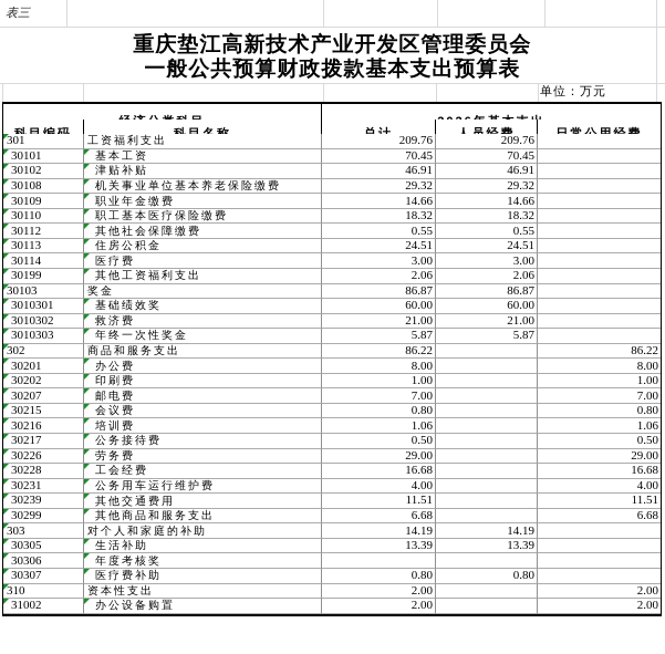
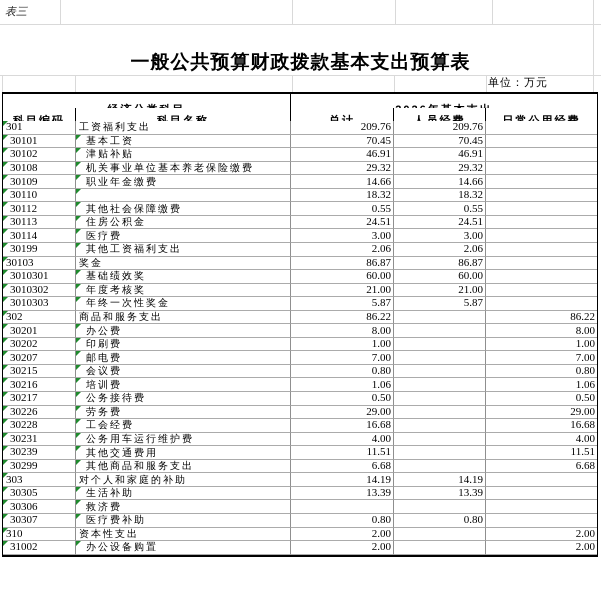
  表三
- 重庆垫江高新技术产业开发区管理委员会
  一般公共预算财政拨款基本支出预算表
  单位：万元
  301
  工资福利支出
  209.76
  209.76
  30101
  基本工资
  70.45
  70.45
  30102
  津贴补贴
  46.91
  46.91
  30108
  机关事业单位基本养老保险缴费
  29.32
  29.32
  30109
  职业年金缴费
  14.66
  14.66
  30110
- 职工基本医疗保险缴费
  18.32
  18.32
  30112
  其他社会保障缴费
  0.55
  0.55
  30113
  住房公积金
  24.51
  24.51
  30114
  医疗费
  3.00
  3.00
  30199
  其他工资福利支出
  2.06
  2.06
  30103
  奖金
  86.87
  86.87
  3010301
  基础绩效奖
  60.00
  60.00
  3010302
- 救济费
+ 年度考核奖
  21.00
  21.00
  3010303
  年终一次性奖金
  5.87
  5.87
  302
  商品和服务支出
  86.22
  86.22
  30201
  办公费
  8.00
  8.00
  30202
  印刷费
  1.00
  1.00
  30207
  邮电费
  7.00
  7.00
  30215
  会议费
  0.80
  0.80
  30216
  培训费
  1.06
  1.06
  30217
  公务接待费
  0.50
  0.50
  30226
  劳务费
  29.00
  29.00
  30228
  工会经费
  16.68
  16.68
  30231
  公务用车运行维护费
  4.00
  4.00
  30239
  其他交通费用
  11.51
  11.51
  30299
  其他商品和服务支出
  6.68
  6.68
  303
  对个人和家庭的补助
  14.19
  14.19
  30305
  生活补助
  13.39
  13.39
  30306
- 年度考核奖
+ 救济费
  30307
  医疗费补助
  0.80
  0.80
  310
  资本性支出
  2.00
  2.00
  31002
  办公设备购置
  2.00
  2.00
